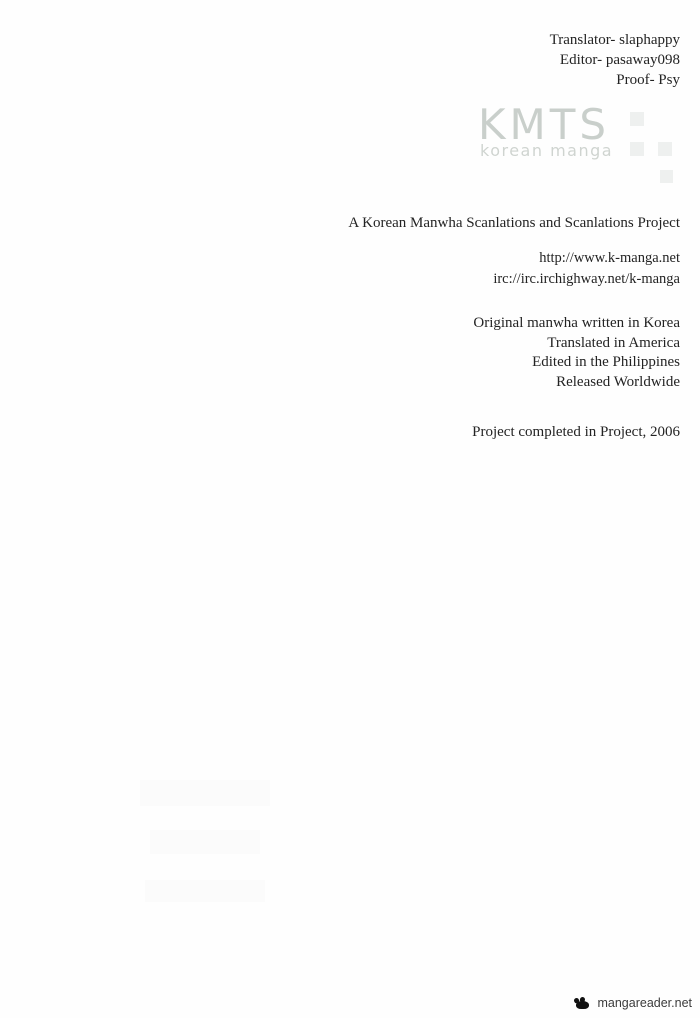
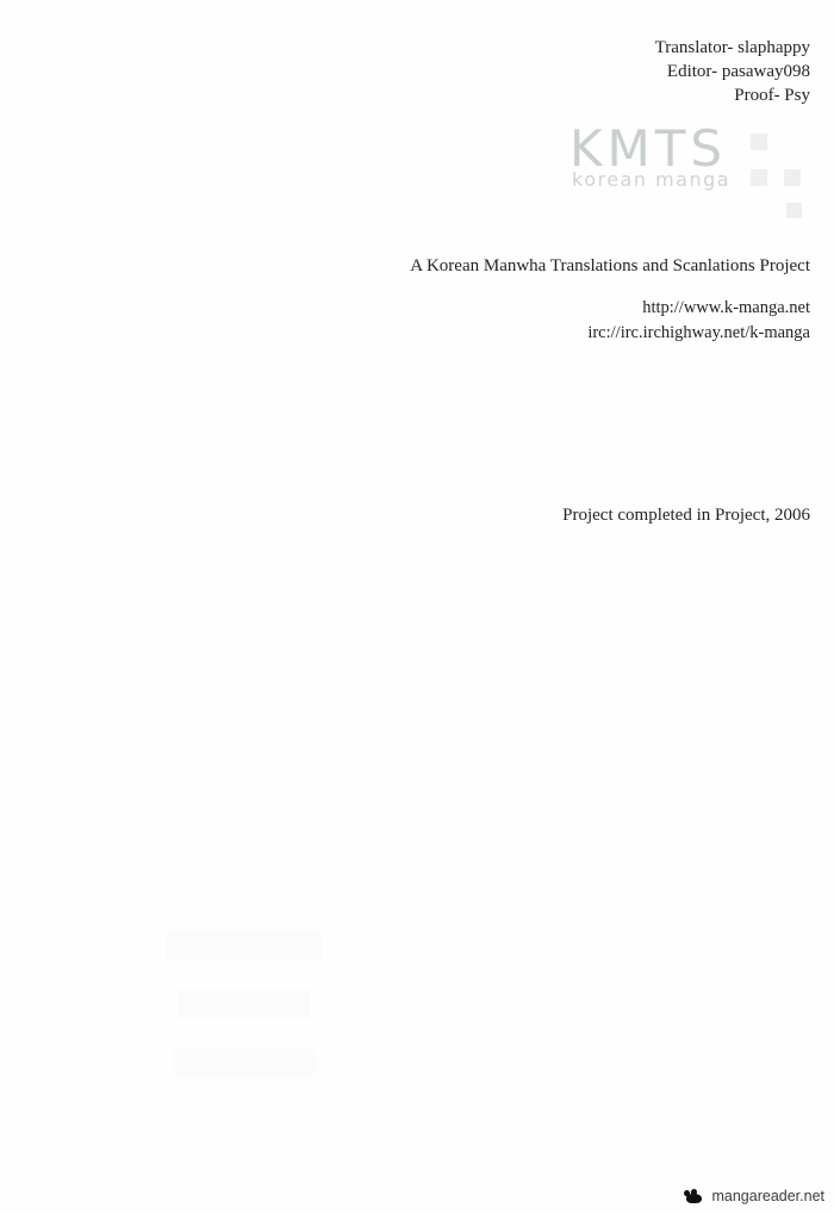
  Translator- slaphappy
  Editor- pasaway098
  Proof- Psy
  KMTS
  korean manga
- A Korean Manwha Scanlations and Scanlations Project
+ A Korean Manwha Translations and Scanlations Project
  http://www.k-manga.net
  irc://irc.irchighway.net/k-manga
- Original manwha written in Korea
- Translated in America
- Edited in the Philippines
- Released Worldwide
  Project completed in Project, 2006
  mangareader.net
